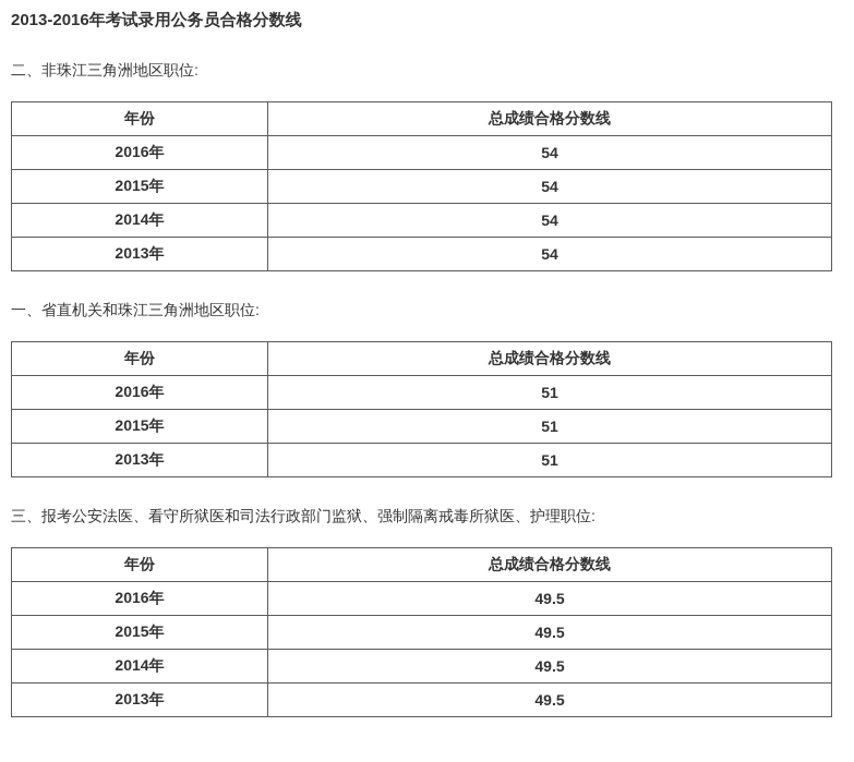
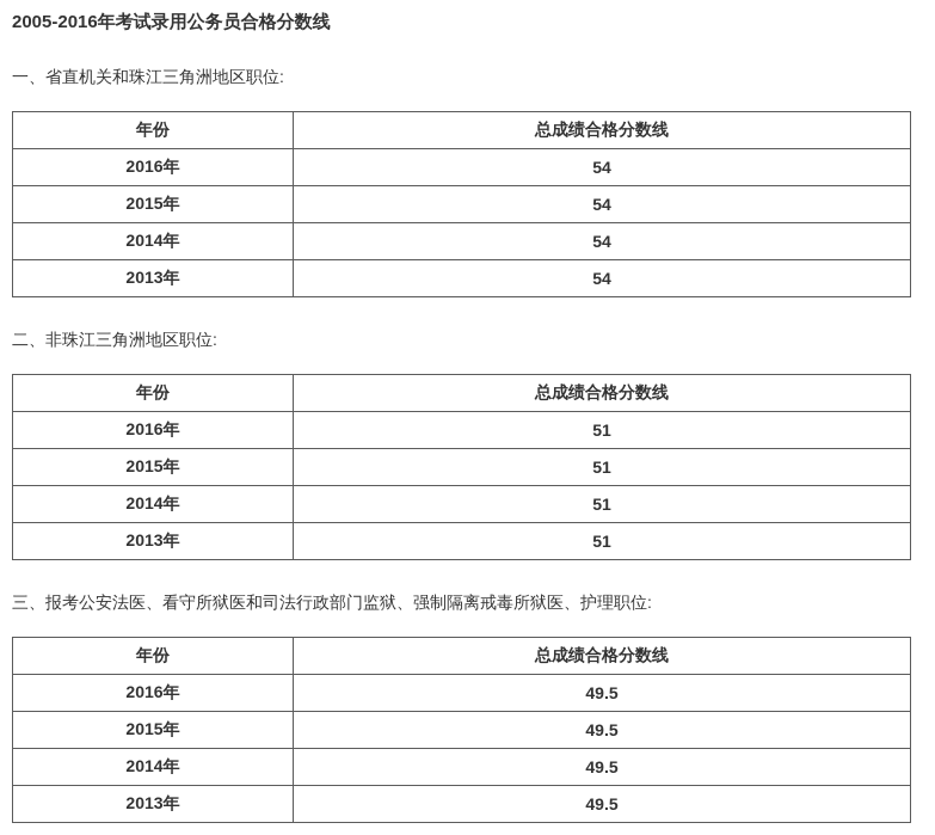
- 2013-2016年考试录用公务员合格分数线
+ 2005-2016年考试录用公务员合格分数线
- 二、非珠江三角洲地区职位:
+ 一、省直机关和珠江三角洲地区职位:
  年份	总成绩合格分数线
  2016年	54
  2015年	54
  2014年	54
  2013年	54
- 一、省直机关和珠江三角洲地区职位:
+ 二、非珠江三角洲地区职位:
  年份	总成绩合格分数线
  2016年	51
  2015年	51
+ 2014年	51
  2013年	51
  三、报考公安法医、看守所狱医和司法行政部门监狱、强制隔离戒毒所狱医、护理职位:
  年份	总成绩合格分数线
  2016年	49.5
  2015年	49.5
  2014年	49.5
  2013年	49.5
